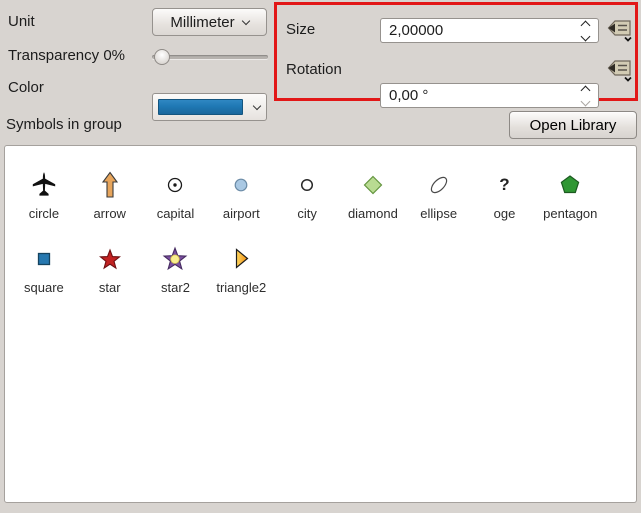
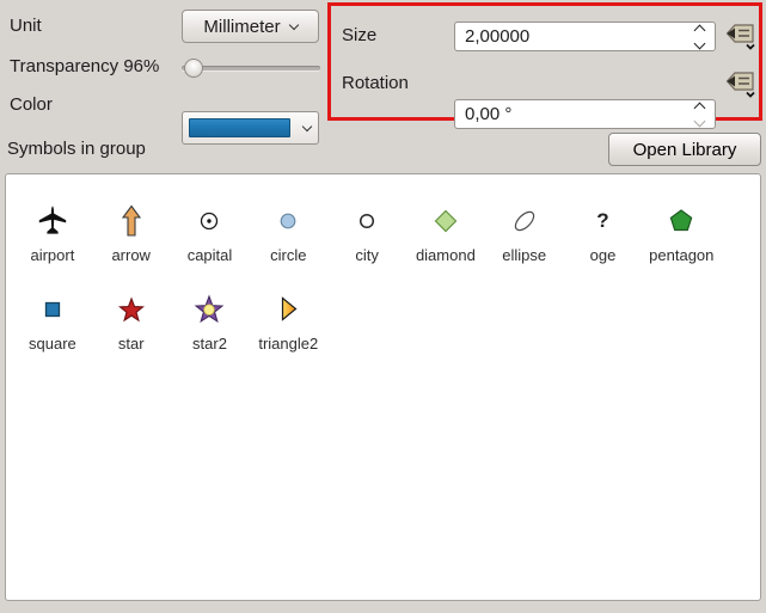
  Unit
  Millimeter
- Transparency 0%
+ Transparency 96%
  Color
  Size
  2,00000
  Rotation
  0,00 °
  Symbols in group
  Open Library
- circle
+ airport
  arrow
  capital
- airport
+ circle
  city
  diamond
  ellipse
  ?
  oge
  pentagon
  square
  star
  star2
  triangle2
